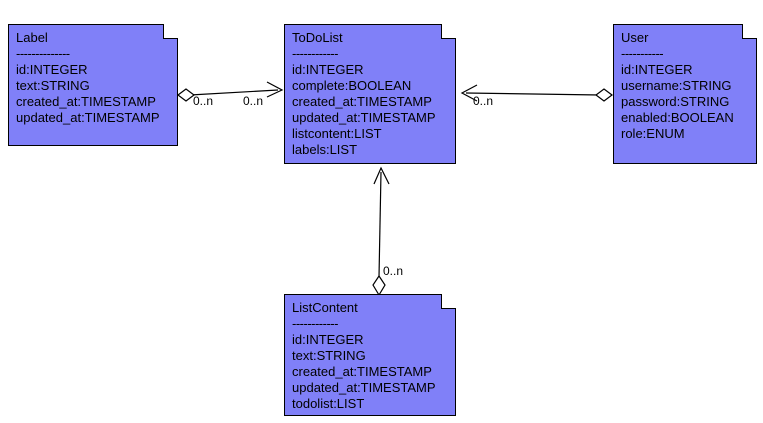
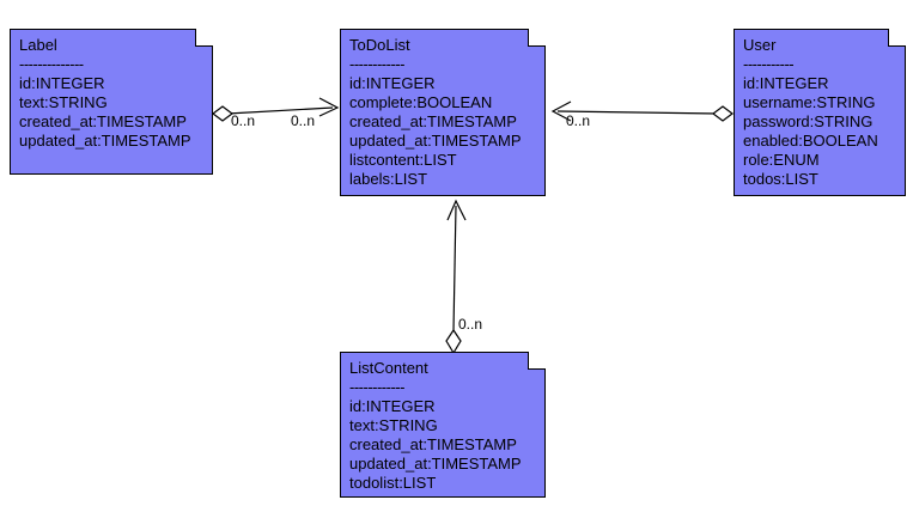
  0..n
  0..n
  0..n
  0..n
  Label
  --------------
  id:INTEGER
  text:STRING
  created_at:TIMESTAMP
  updated_at:TIMESTAMP
  ToDoList
  ------------
  id:INTEGER
  complete:BOOLEAN
  created_at:TIMESTAMP
  updated_at:TIMESTAMP
  listcontent:LIST
  labels:LIST
  User
  -----------
  id:INTEGER
  username:STRING
  password:STRING
  enabled:BOOLEAN
  role:ENUM
+ todos:LIST
  ListContent
  ------------
  id:INTEGER
  text:STRING
  created_at:TIMESTAMP
  updated_at:TIMESTAMP
  todolist:LIST
